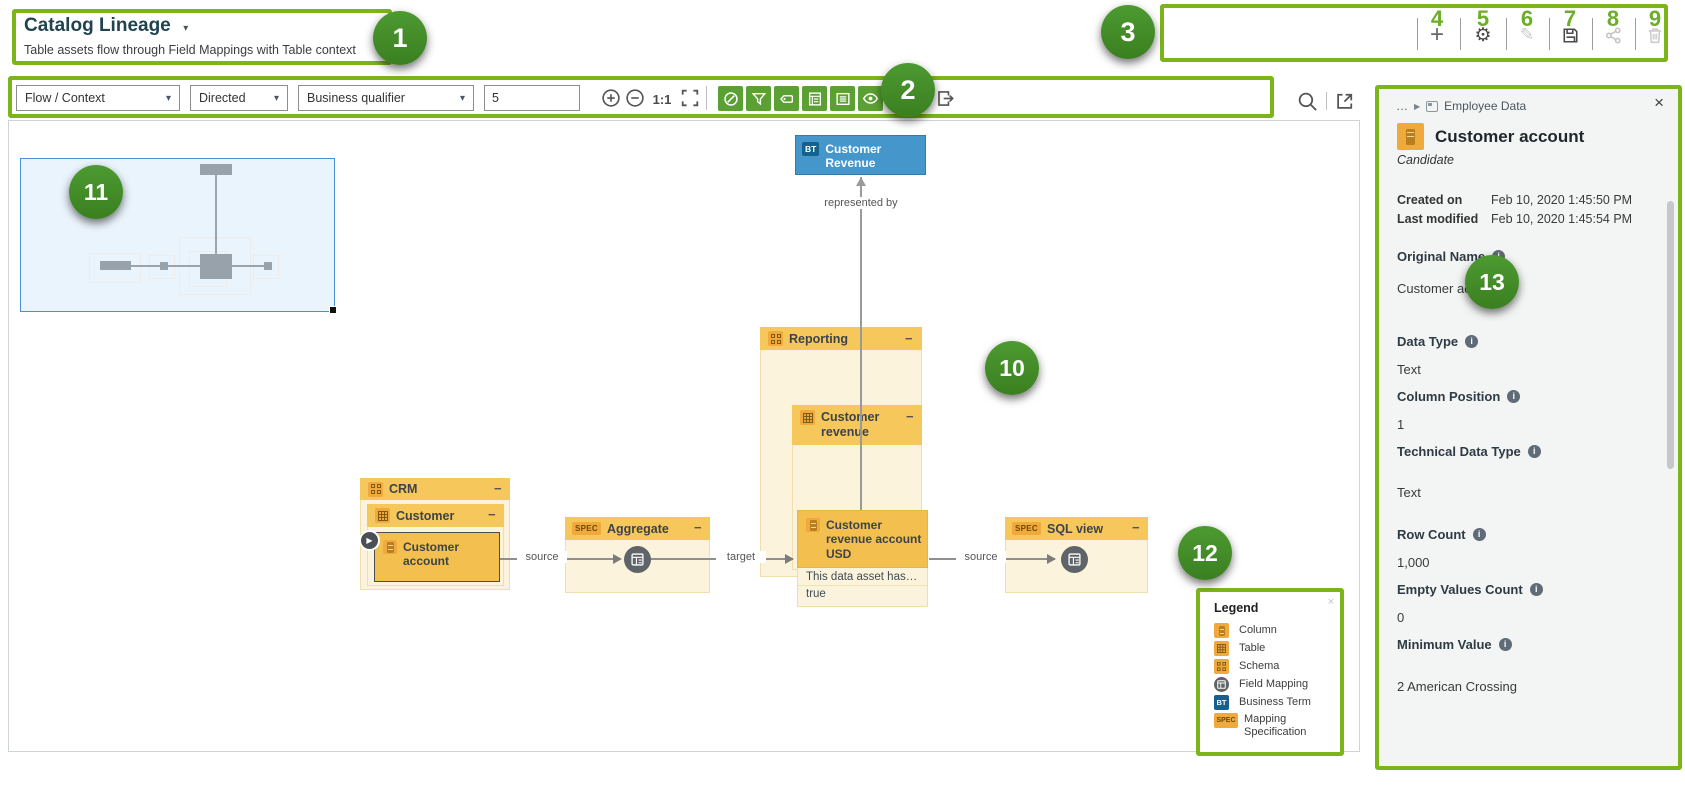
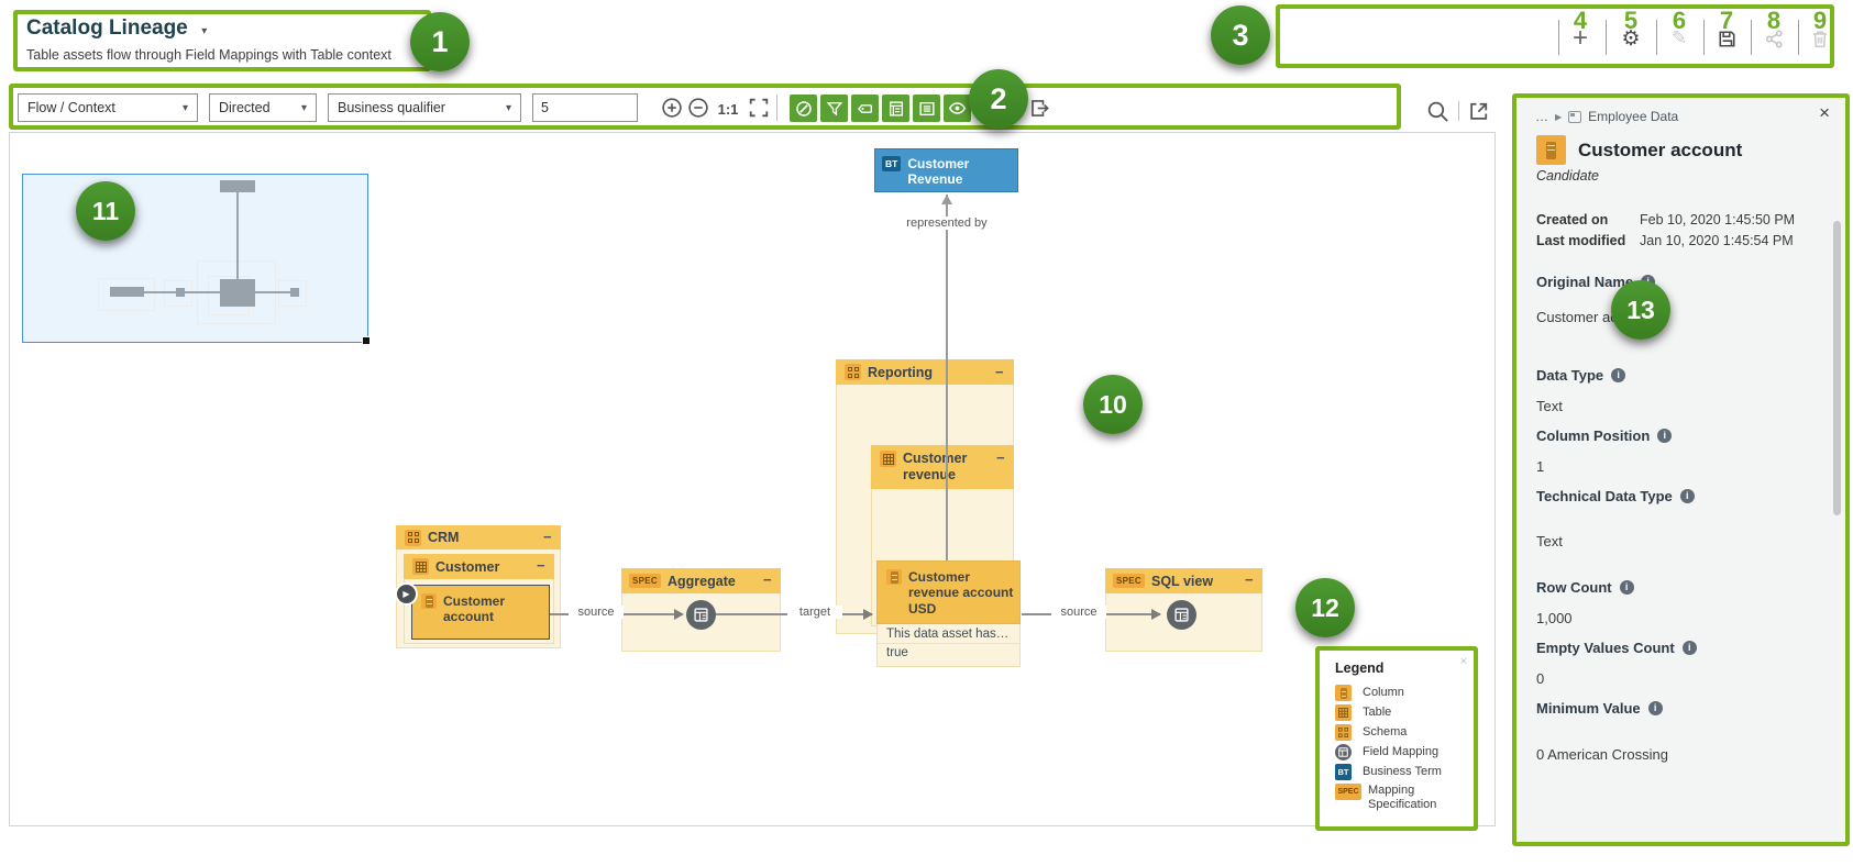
  Catalog Lineage ▾
  Table assets flow through Field Mappings with Table context
  +
  ⚙
  ✎
  Flow / Context
  ▾
  Directed
  ▾
  Business qualifier
  ▾
  5
  1:1
  BT
  Customer Revenue
  represented by
  Reporting
  −
  Custoer revenue
  −
  Customer revenue account USD
  This data asset has…
  true
  CRM
  −
  Customer
  −
  Customer account
  ▶
  SPEC
  Aggregate
  −
  SPEC
  SQL view
  −
  source
  target
  source
  Legend
  ×
  Column
  Table
  Schema
  Field Mapping
  BT
  Business Term
  Mapping Specification
  …
  ▶
  Employee Data
  ×
  Customer account
  Candidate
  Created on
  Feb 10, 2020 1:45:50 PM
  Last modified
- Feb 10, 2020 1:45:54 PM
+ Jan 10, 2020 1:45:54 PM
  Original Nam
  Data Type
  i
  Text
  Column Position
  i
  1
  Technical Data Type
  i
  Text
  Row Count
  i
  1,000
  Empty Values Count
  i
  0
  Minimum Value
  i
- 2 American Crossing
+ 0 American Crossing
  1
  2
  3
  4
  5
  6
  7
  8
  9
  10
  11
  12
  13
